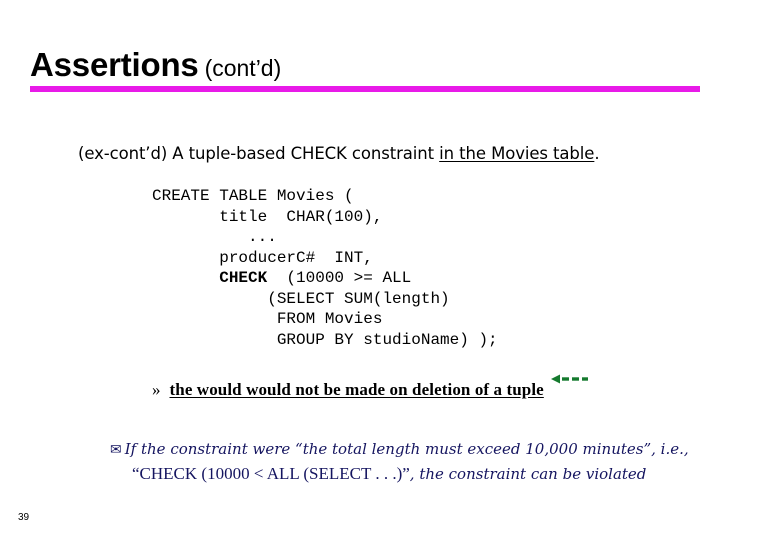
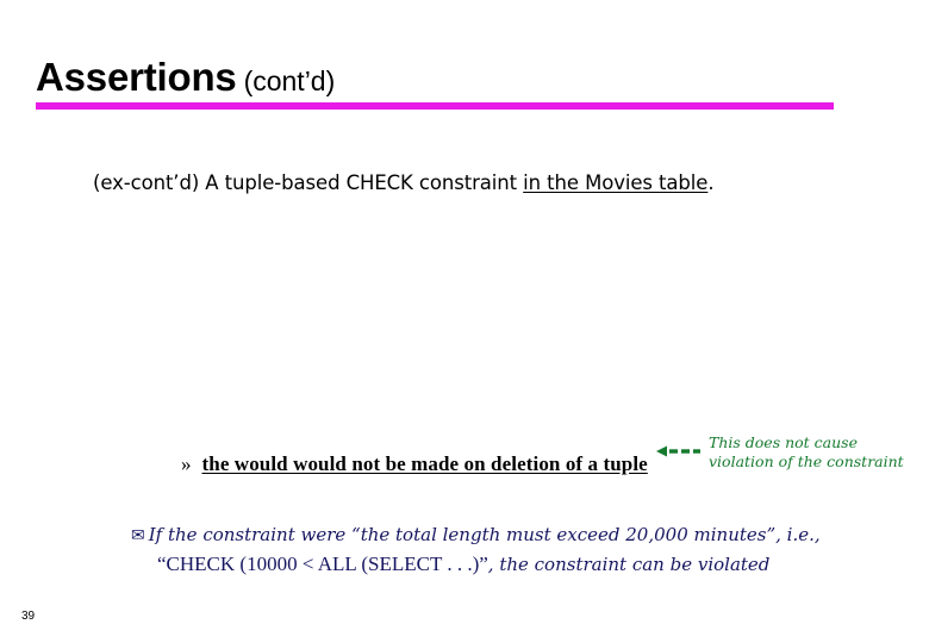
  Assertions (cont’d)
  (ex-cont’d) A tuple-based CHECK constraint in the Movies table.
- CREATE TABLE Movies ( title CHAR(100), ... producerC# INT, CHECK (10000 >= ALL (SELECT SUM(length) FROM Movies GROUP BY studioName) );
  »
  the would would not be made on deletion of a tuple
+ This does not cause
+ violation of the constraint
- ✉ If the constraint were “the total length must exceed 10,000 minutes”, i.e.,
+ ✉ If the constraint were “the total length must exceed 20,000 minutes”, i.e.,
  “CHECK (10000 < ALL (SELECT . . .)”, the constraint can be violated
  39
